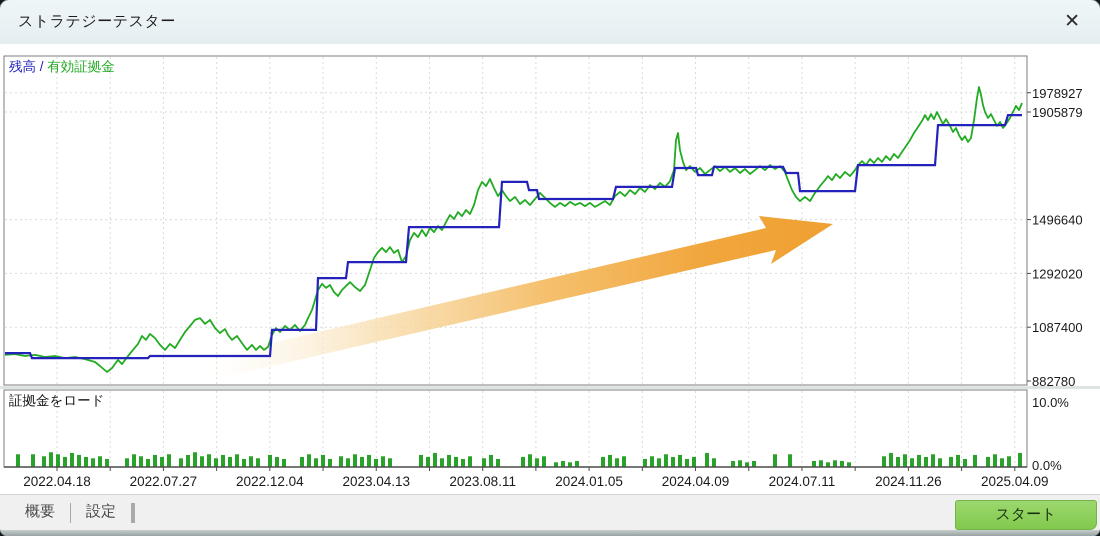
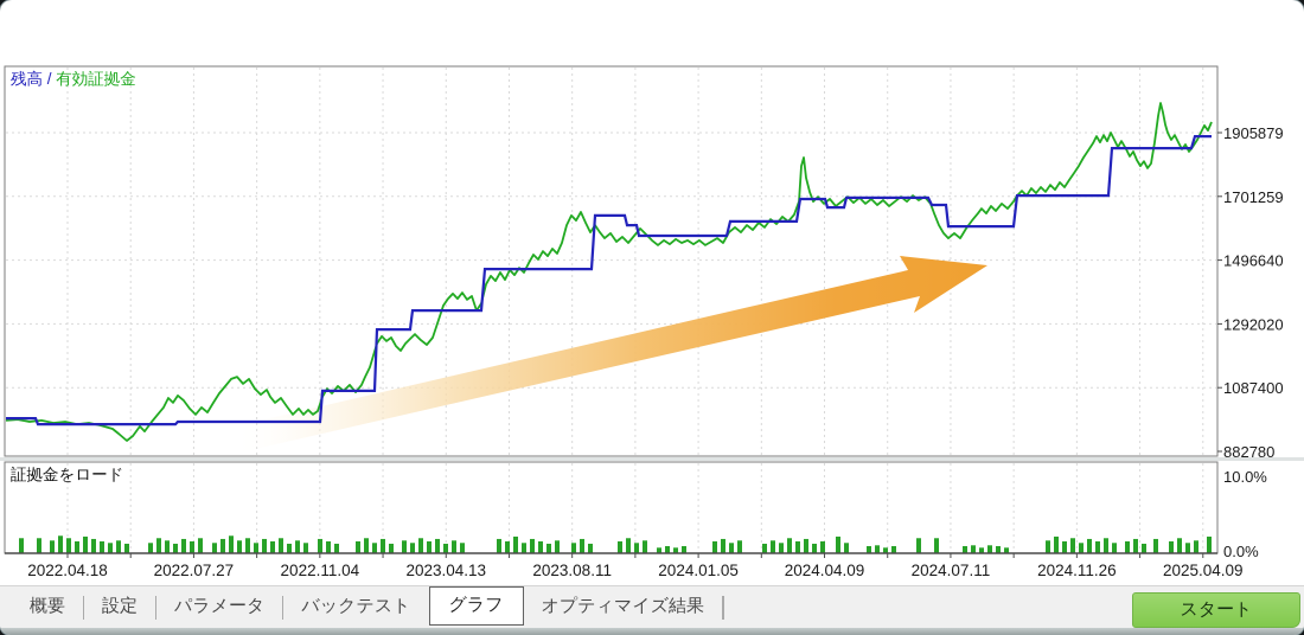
- ストラテジーテスター
- ✕
  1905879
- 1978927
+ 1701259
  1496640
  1292020
  1087400
  882780
  10.0%
  0.0%
  2022.04.18
  2022.07.27
- 2022.12.04
+ 2022.11.04
  2023.04.13
  2023.08.11
  2024.01.05
  2024.04.09
  2024.07.11
  2024.11.26
  2025.04.09
  残高 / 有効証拠金
  証拠金をロード
  概要
  設定
+ パラメータ
+ バックテスト
+ グラフ
+ オプティマイズ結果
  スタート
